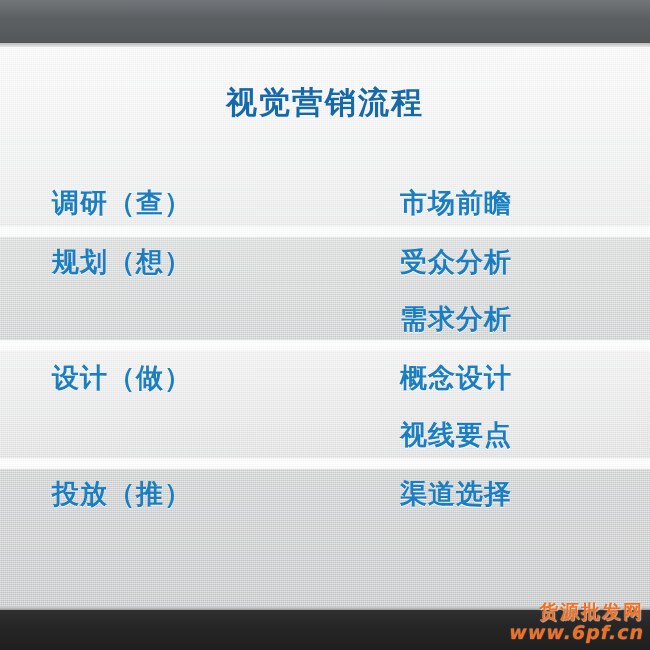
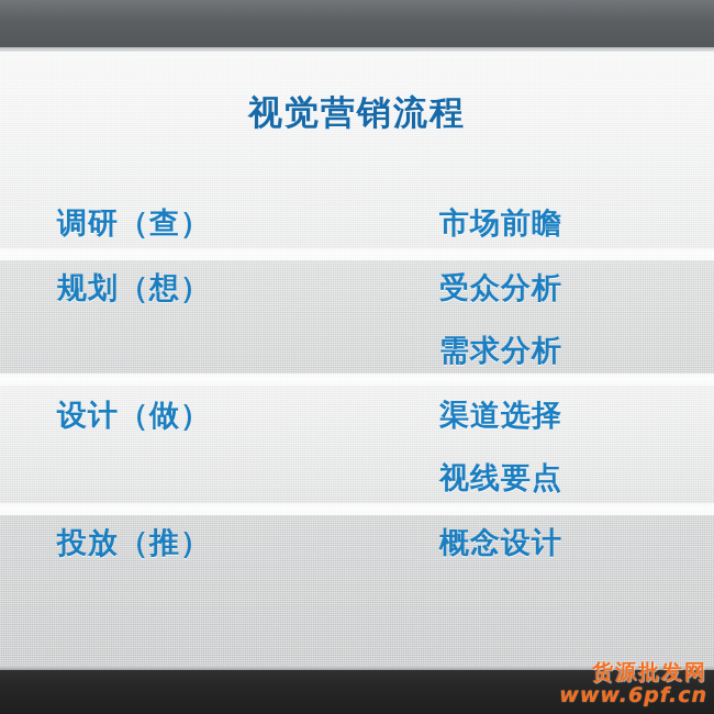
  视觉营销流程
  调研（查）
  市场前瞻
  规划（想）
  受众分析
  需求分析
  设计（做）
- 概念设计
+ 渠道选择
  视线要点
  投放（推）
- 渠道选择
+ 概念设计
  货源批发网
  www.6pf.cn
